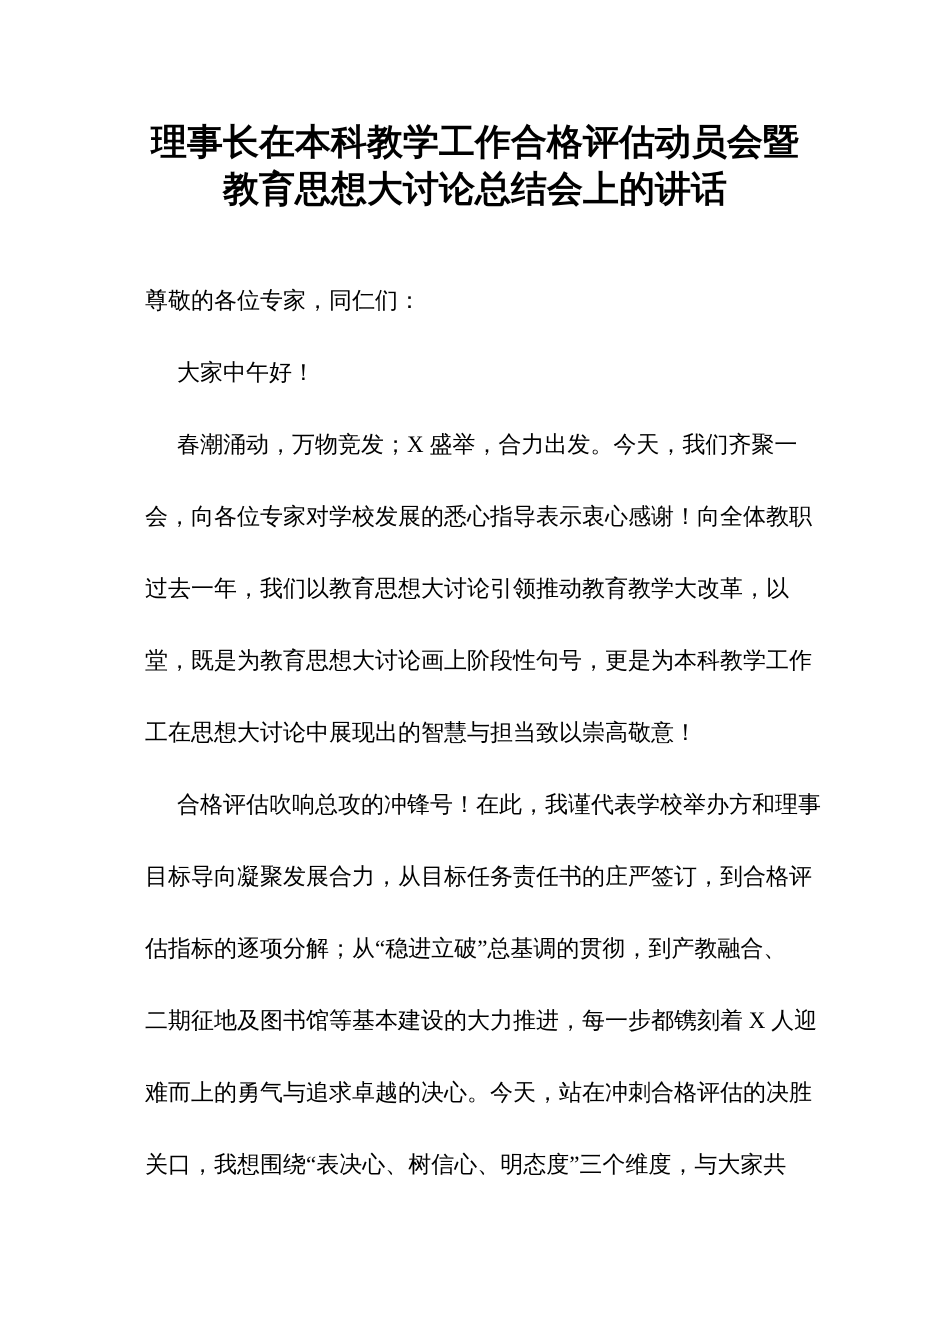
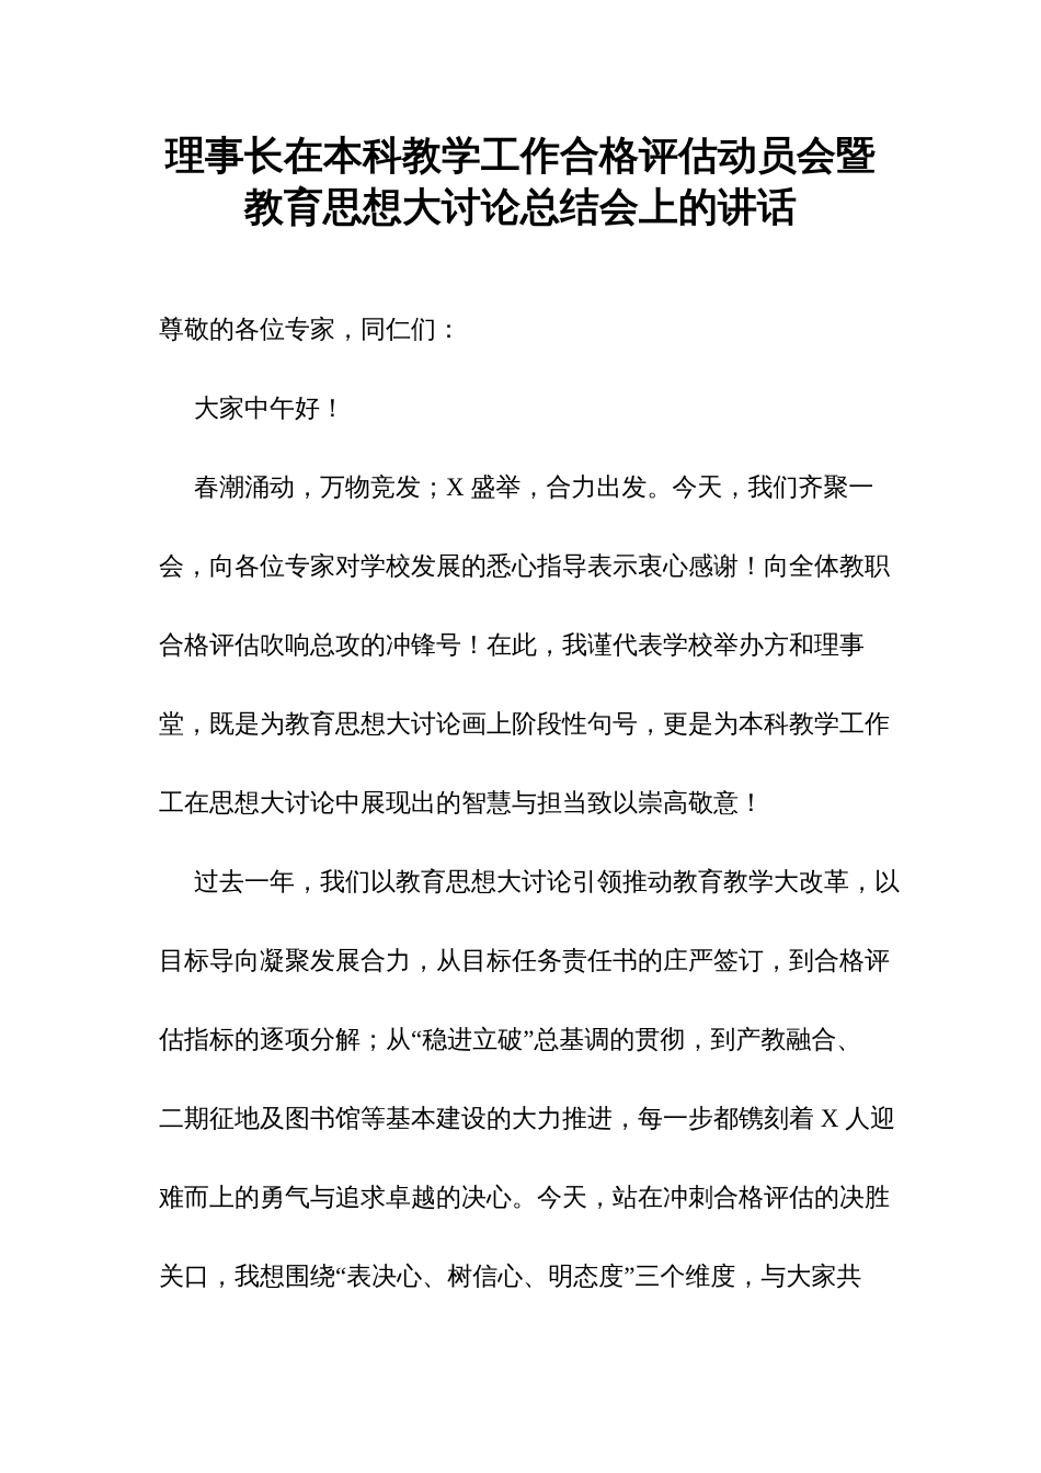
  理事长在本科教学工作合格评估动员会暨
  教育思想大讨论总结会上的讲话
  尊敬的各位专家，同仁们：
  大家中午好！
  春潮涌动，万物竞发；X 盛举，合力出发。今天，我们齐聚一
  会，向各位专家对学校发展的悉心指导表示衷心感谢！向全体教职
- 过去一年，我们以教育思想大讨论引领推动教育教学大改革，以
+ 合格评估吹响总攻的冲锋号！在此，我谨代表学校举办方和理事
  堂，既是为教育思想大讨论画上阶段性句号，更是为本科教学工作
  工在思想大讨论中展现出的智慧与担当致以崇高敬意！
- 合格评估吹响总攻的冲锋号！在此，我谨代表学校举办方和理事
+ 过去一年，我们以教育思想大讨论引领推动教育教学大改革，以
  目标导向凝聚发展合力，从目标任务责任书的庄严签订，到合格评
  估指标的逐项分解；从“稳进立破”总基调的贯彻，到产教融合、
  二期征地及图书馆等基本建设的大力推进，每一步都镌刻着 X 人迎
  难而上的勇气与追求卓越的决心。今天，站在冲刺合格评估的决胜
  关口，我想围绕“表决心、树信心、明态度”三个维度，与大家共
